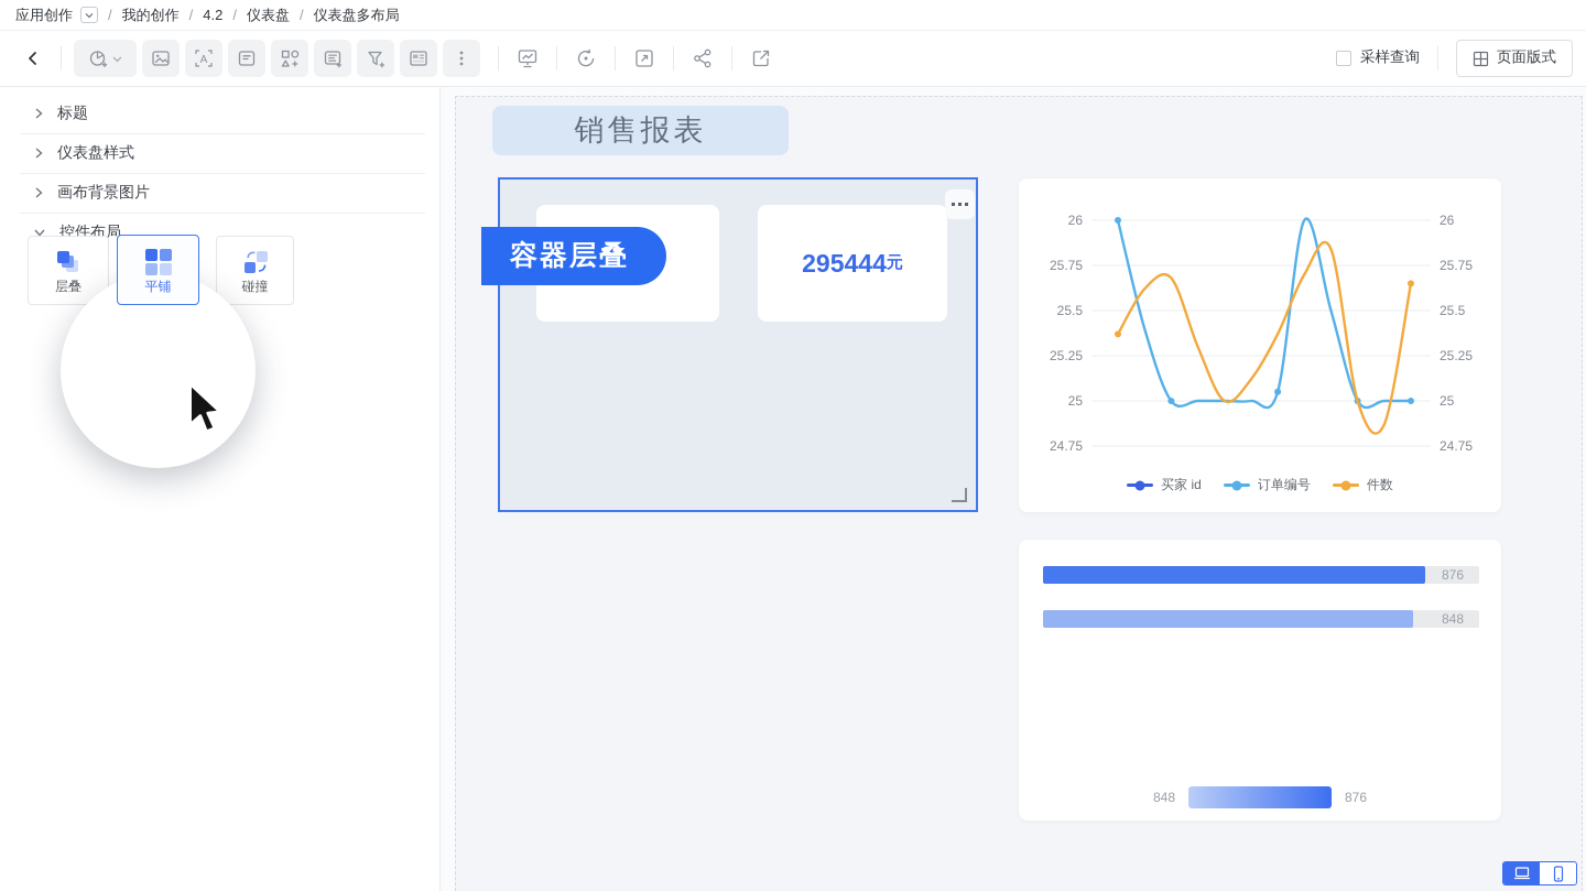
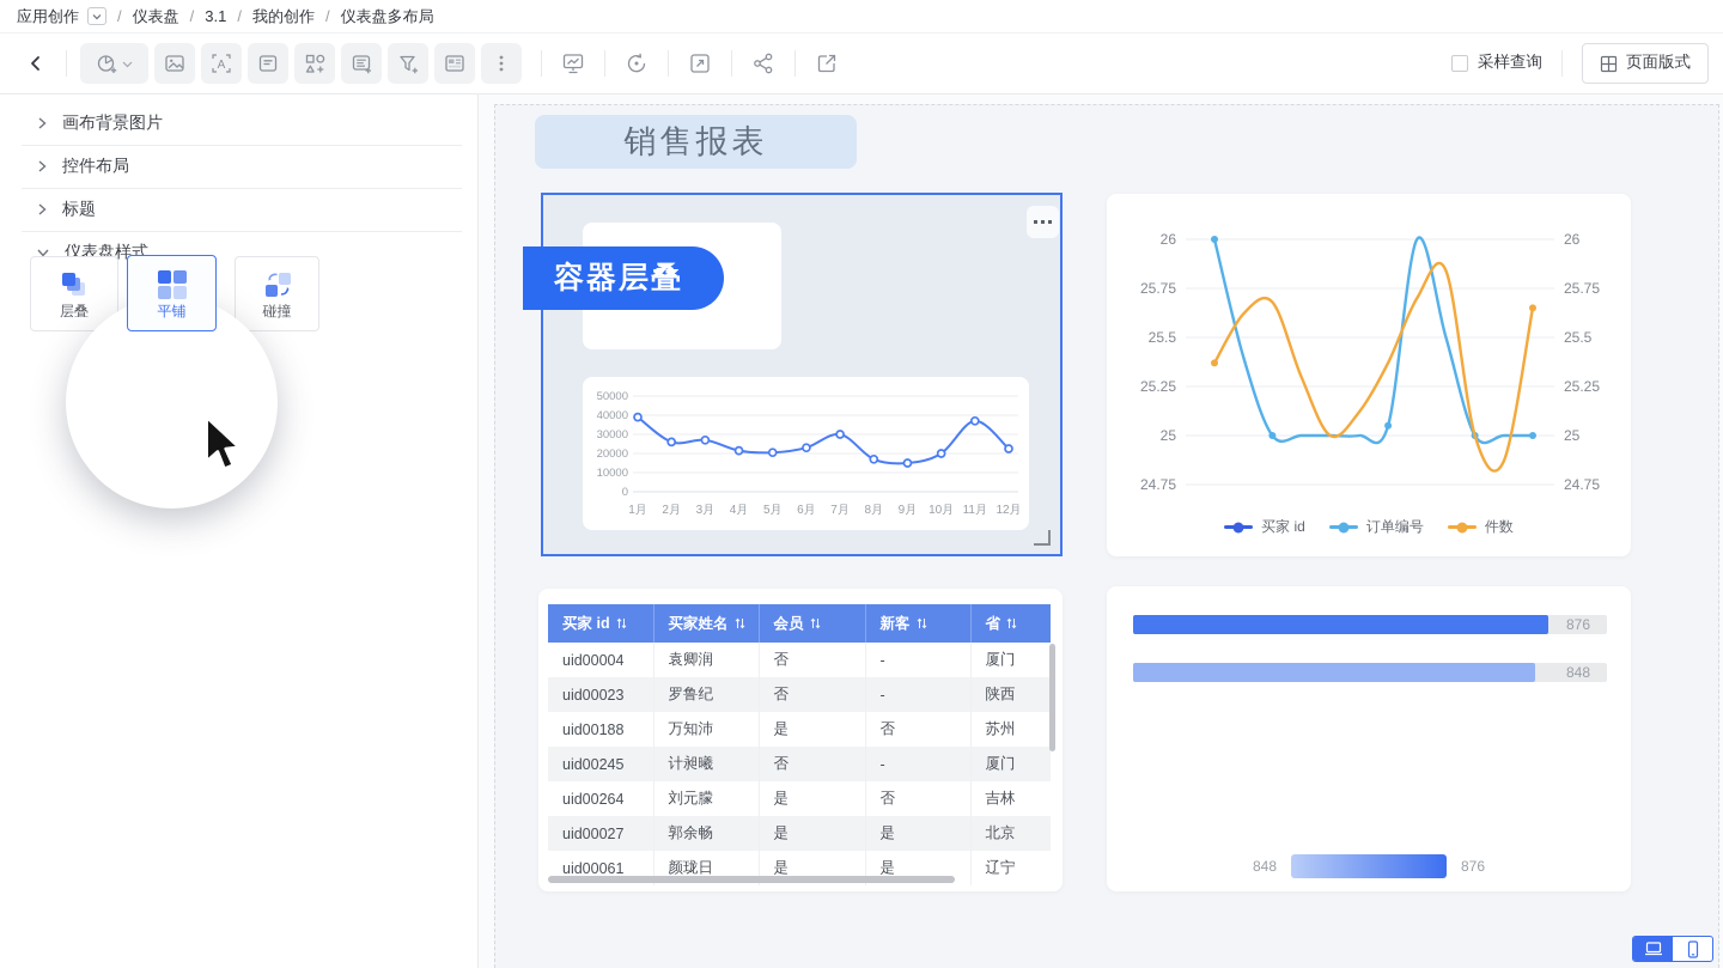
  应用创作
  /
- 我的创作
+ 仪表盘
  /
- 4.2
+ 3.1
  /
- 仪表盘
+ 我的创作
  /
  仪表盘多布局
  A
  采样查询
  页面版式
- 标题
+ 画布背景图片
- 仪表盘样式
+ 控件布局
- 画布背景图片
+ 标题
- 控件布局
+ 仪表盘样式
  层叠
  碰撞
  平铺
  销售报表
- 295444
- 元
  容器层叠
+ 0
+ 10000
+ 20000
+ 30000
+ 40000
+ 50000
+ 1月
+ 2月
+ 3月
+ 4月
+ 5月
+ 6月
+ 7月
+ 8月
+ 9月
+ 10月
+ 11月
+ 12月
  26
  26
  25.75
  25.75
  25.5
  25.5
  25.25
  25.25
  25
  25
  24.75
  24.75
  买家 id
  订单编号
  件数
+ 买家 id	买家姓名	会员	新客	省
+ uid00004	袁卿润	否	-	厦门
+ uid00023	罗鲁纪	否	-	陕西
+ uid00188	万知沛	是	否	苏州
+ uid00245	计昶曦	否	-	厦门
+ uid00264	刘元朦	是	否	吉林
+ uid00027	郭余畅	是	是	北京
+ uid00061	颜珑日	是	是	辽宁
  876
  848
  848
  876
